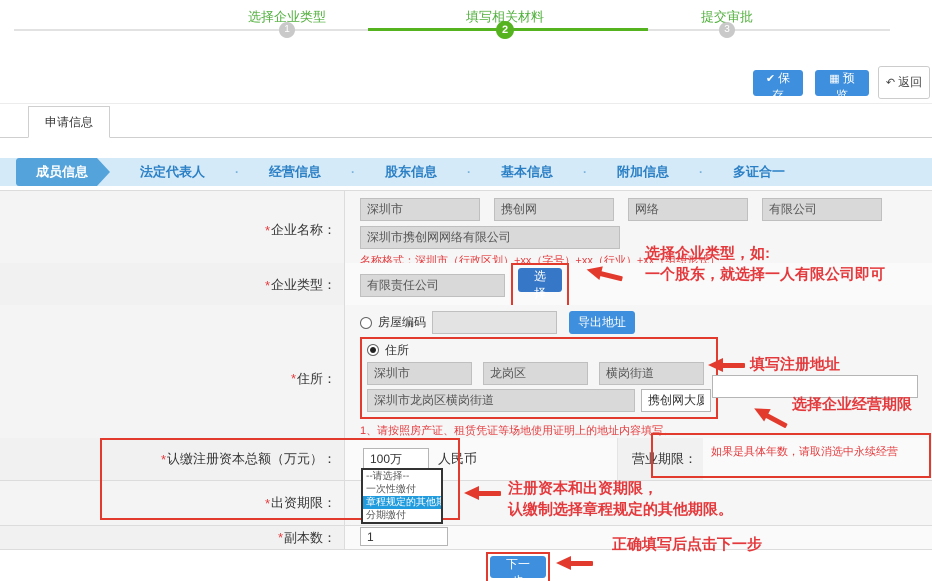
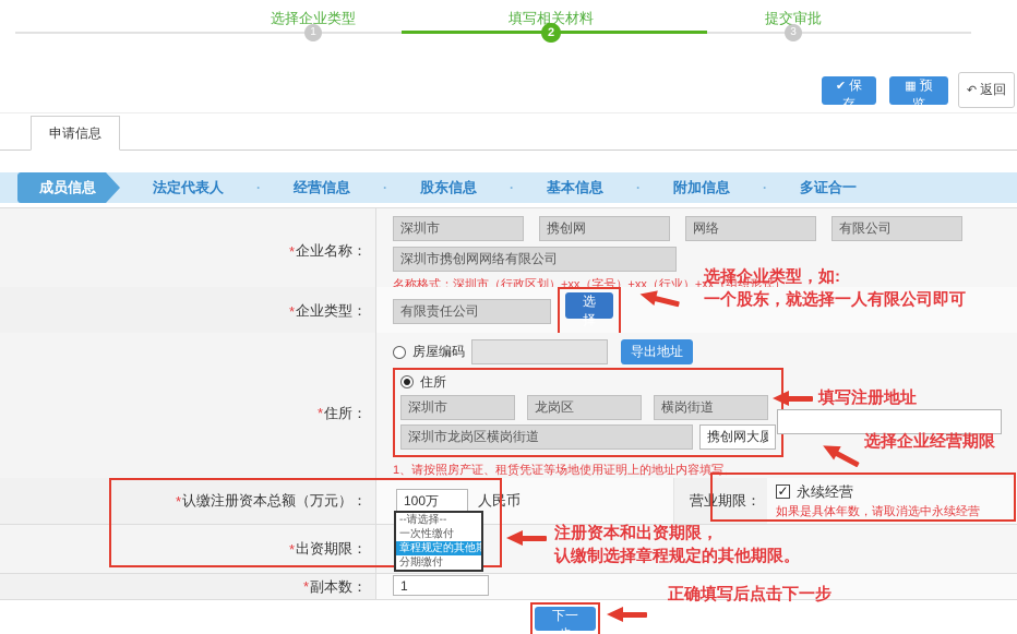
  选择企业类型
  填写相关材料
  提交审批
  1
  2
  3
  ✔ 保存
  ▦ 预览
  ↶ 返回
  申请信息
  成员信息
  法定代表人
  ·
  经营信息
  ·
  股东信息
  ·
  基本信息
  ·
  附加信息
  ·
  多证合一
  *
  企业名称：
  深圳市
  携创网
  网络
  有限公司
  深圳市携创网网络有限公司
  名称格式：深圳市（行政区划）+xx（字号）+xx（行业）+xx（组织形式）
  *
  企业类型：
  有限责任公司
  选择
  *
  住所：
  房屋编码
  导出地址
  住所
  深圳市
  龙岗区
  横岗街道
  深圳市龙岗区横岗街道
  携创网大厦
  1、请按照房产证、租赁凭证等场地使用证明上的地址内容填写。
  *
  认缴注册资本总额（万元）：
  100万
  人民币
  营业期限：
+ ✓
+ 永续经营
  如果是具体年数，请取消选中永续经营
  *
  出资期限：
  *
  副本数：
  1
  --请选择--
  一次性缴付
  章程规定的其他
  分期缴付
  选择企业类型，如:
  一个股东，就选择一人有限公司即可
  填写注册地址
  选择企业经营期限
  注册资本和出资期限，
  认缴制选择章程规定的其他期限。
  正确填写后点击下一步
